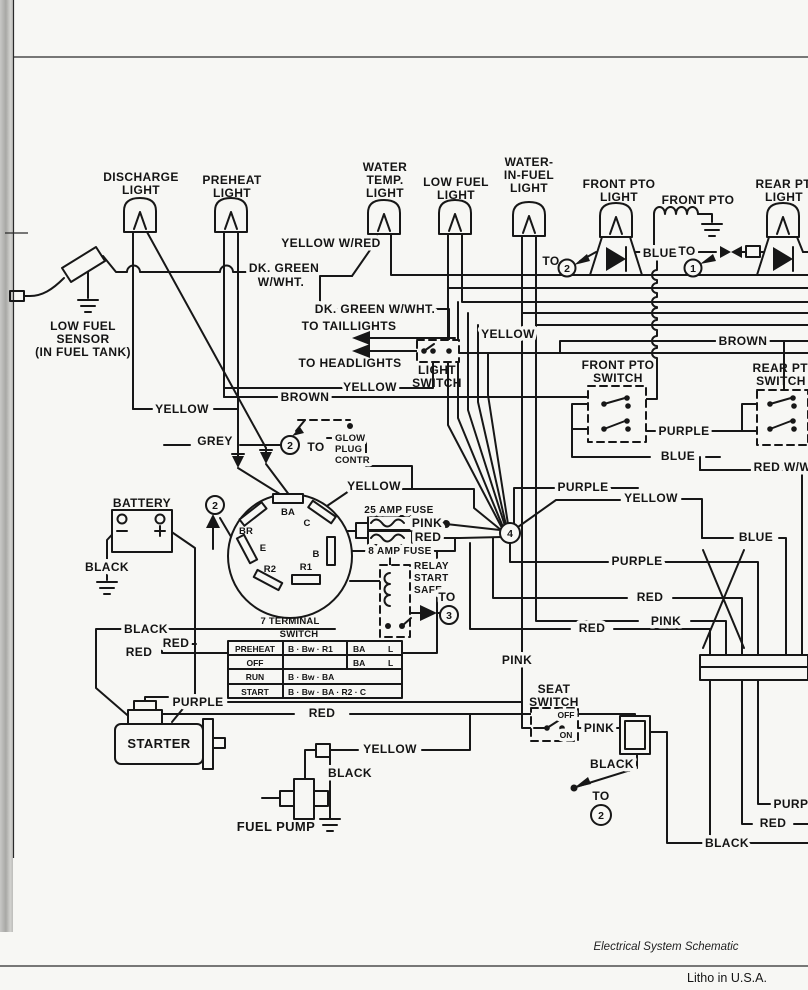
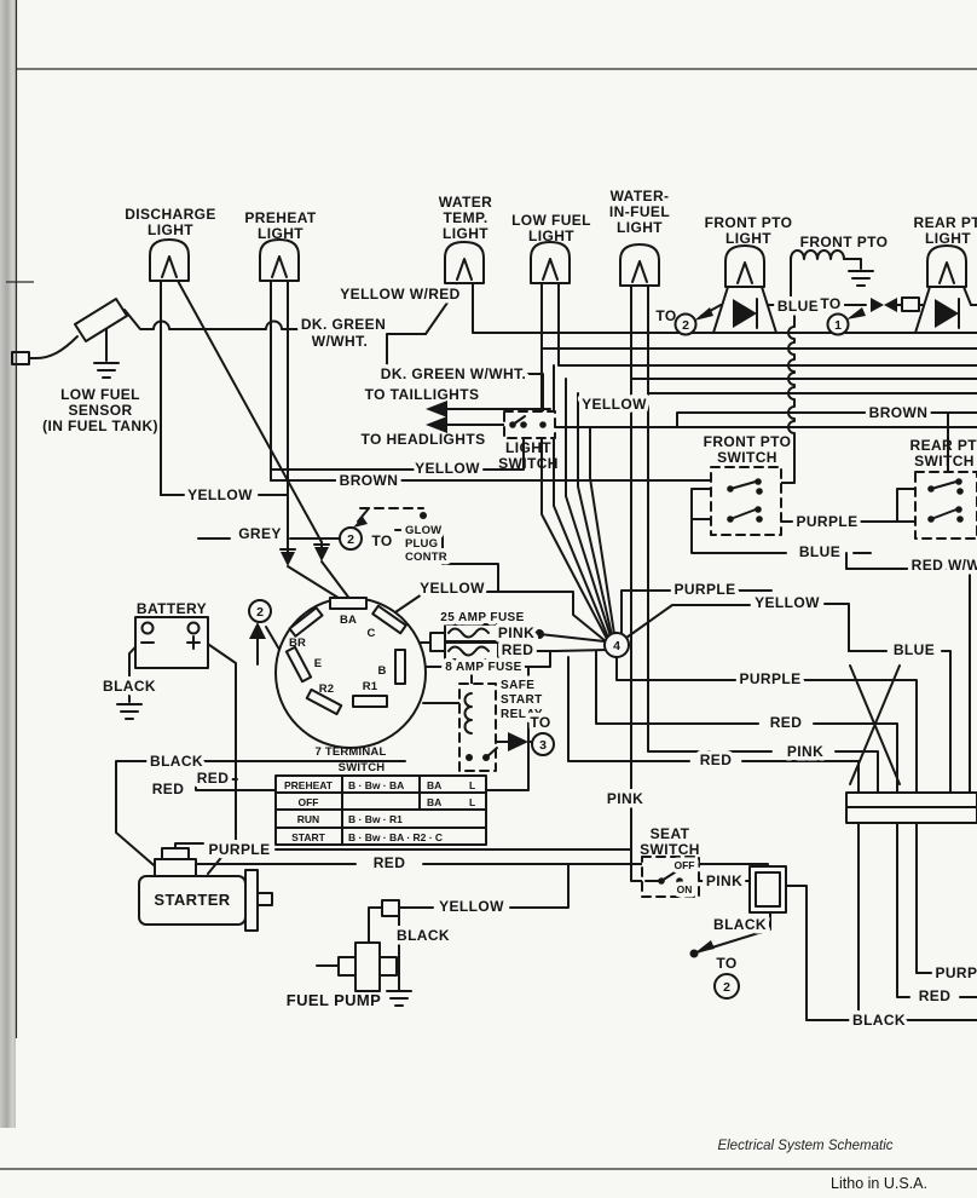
  DISCHARGE
  LIGHT
  PREHEAT
  LIGHT
  WATER
  TEMP.
  LIGHT
  LOW FUEL
  LIGHT
  WATER-
  IN-FUEL
  LIGHT
  FRONT PTO
  LIGHT
  FRONT PTO
  REAR PT
  LIGHT
  LOW FUEL
  SENSOR
  (IN FUEL TANK)
  TO TAILLIGHTS
  TO HEADLIGHTS
  LIGHT
  SWITCH
  GLOW
  PLUG
  CONTR
  FRONT PTO
  SWITCH
  REAR PT
  SWITCH
  BATTERY
  7 TERMINAL
  SWITCH
  25 AMP FUSE
  8 AMP FUSE
- RELAY
+ SAFE
  START
- SAFE
+ RELAY
  STARTER
  FUEL PUMP
  SEAT
  SWITCH
  OFF
  ON
  BA
  BR
  C
  E
  B
  R2
  R1
  YELLOW W/RED
  DK. GREEN
  W/WHT.
  DK. GREEN W/WHT.
  YELLOW
  BROWN
  YELLOW
  BROWN
  YELLOW
  GREY
  PURPLE
  BLUE
  PURPLE
  YELLOW
  YELLOW
  PINK
  RED
  PURPLE
  BLUE
  RED
  PINK
  RED
  PINK
  BLUE
  BLACK
  BLACK
  RED
  RED
  PURPLE
  RED
  YELLOW
  BLACK
  PINK
  BLACK
  RED
  BLACK
  TO
  2
  TO
  1
  2
  TO
  2
  TO
  3
  4
  TO
  2
  PREHEAT
  OFF
  RUN
  START
- B · Bw · R1
+ B · Bw · BA
  BA
  L
  BA
  L
- B · Bw · BA
+ B · Bw · R1
  B · Bw · BA · R2 · C
  Electrical System Schematic
  Litho in U.S.A.
